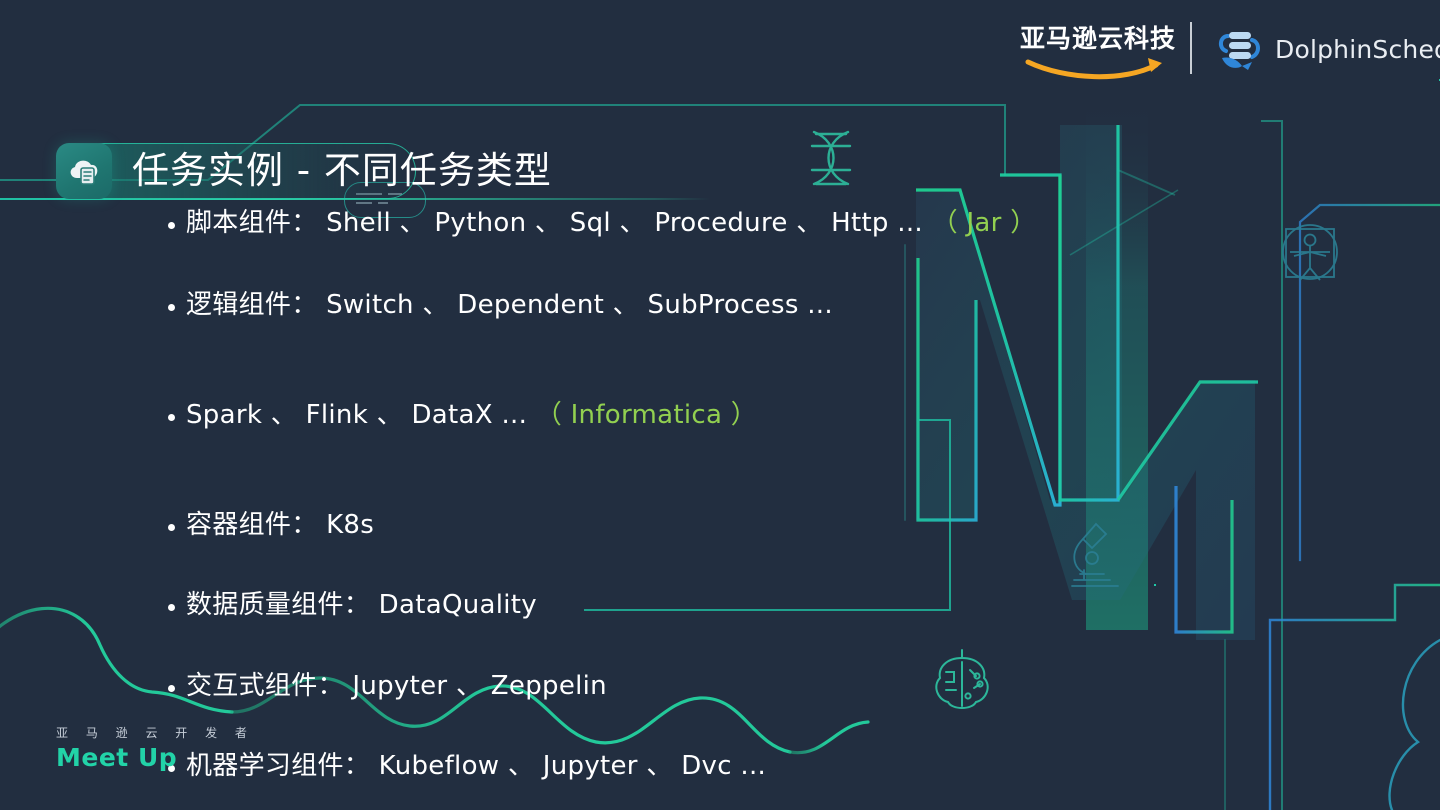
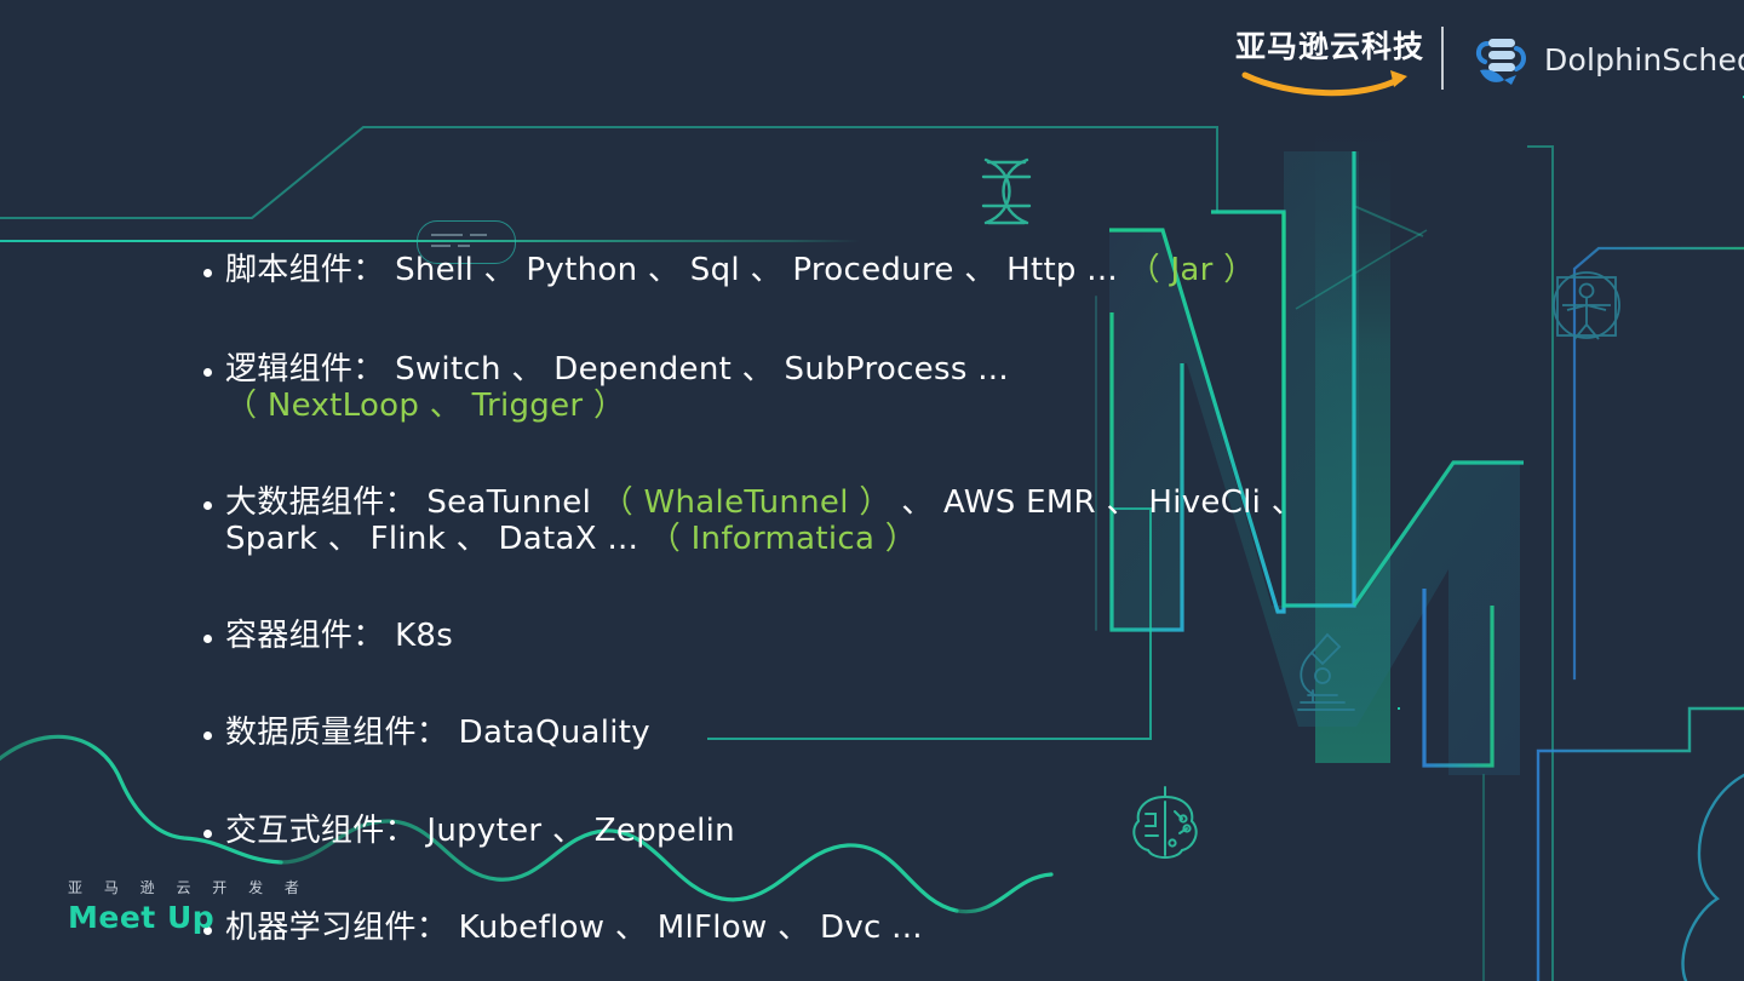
  亚马逊云科技
- 任务实例 - 不同任务类型
  脚本组件： Shell 、 Python 、 Sql 、 Procedure 、 Http ... （ Jar ）
  逻辑组件： Switch 、 Dependent 、 SubProcess ...
+ （ NextLoop 、 Trigger ）
+ 大数据组件： SeaTunnel （ WhaleTunnel ） 、 AWS EMR 、 HiveCli 、
  Spark 、 Flink 、 DataX ... （ Informatica ）
  容器组件： K8s
  数据质量组件： DataQuality
  交互式组件： Jupyter 、 Zeppelin
- 机器学习组件： Kubeflow 、 Jupyter 、 Dvc ...
+ 机器学习组件： Kubeflow 、 MlFlow 、 Dvc ...
  亚 马 逊 云 开 发 者
  Meet Up
